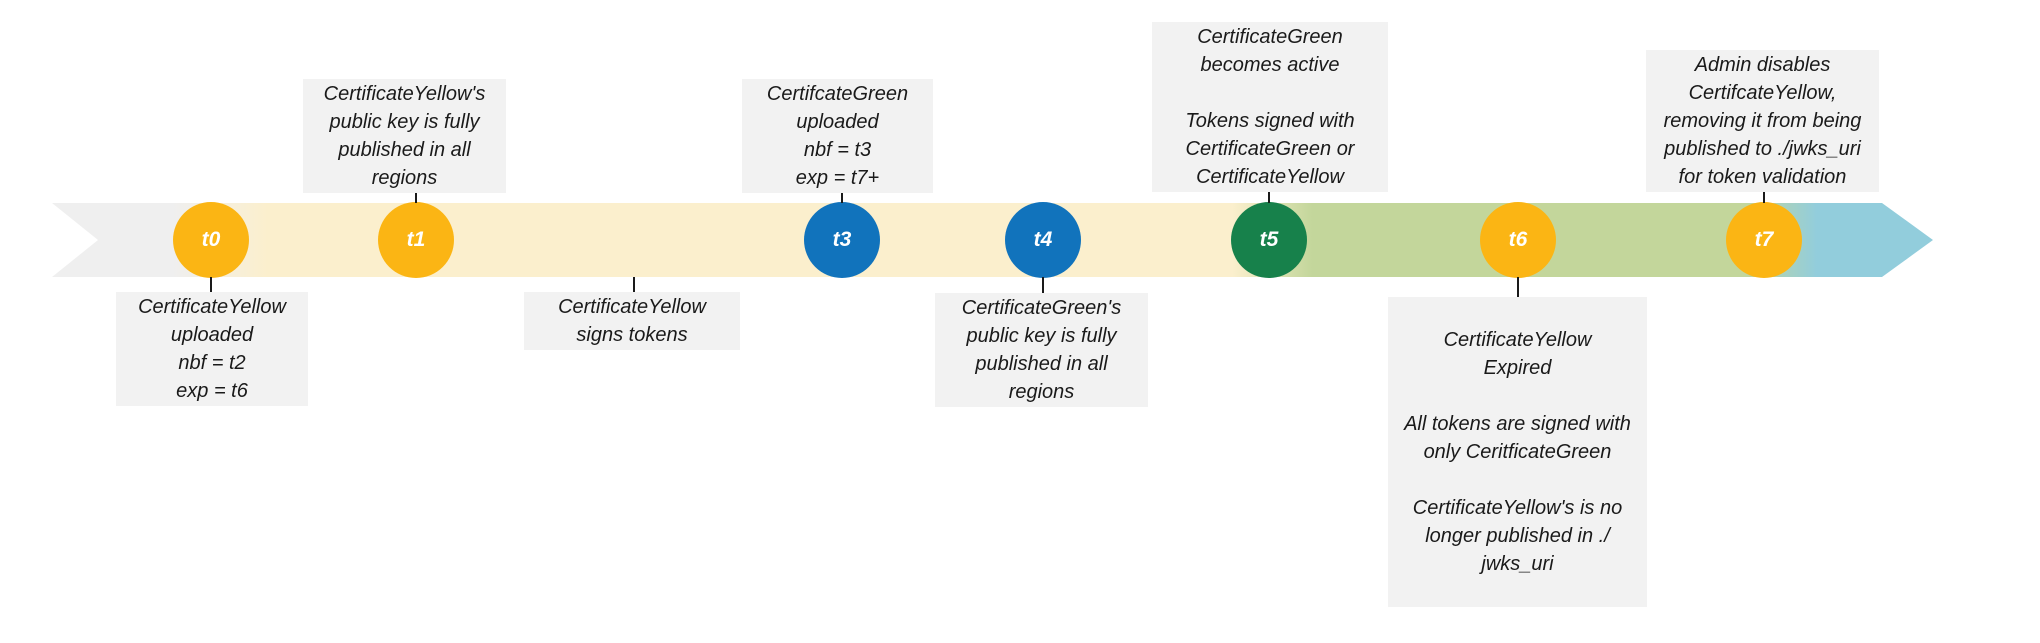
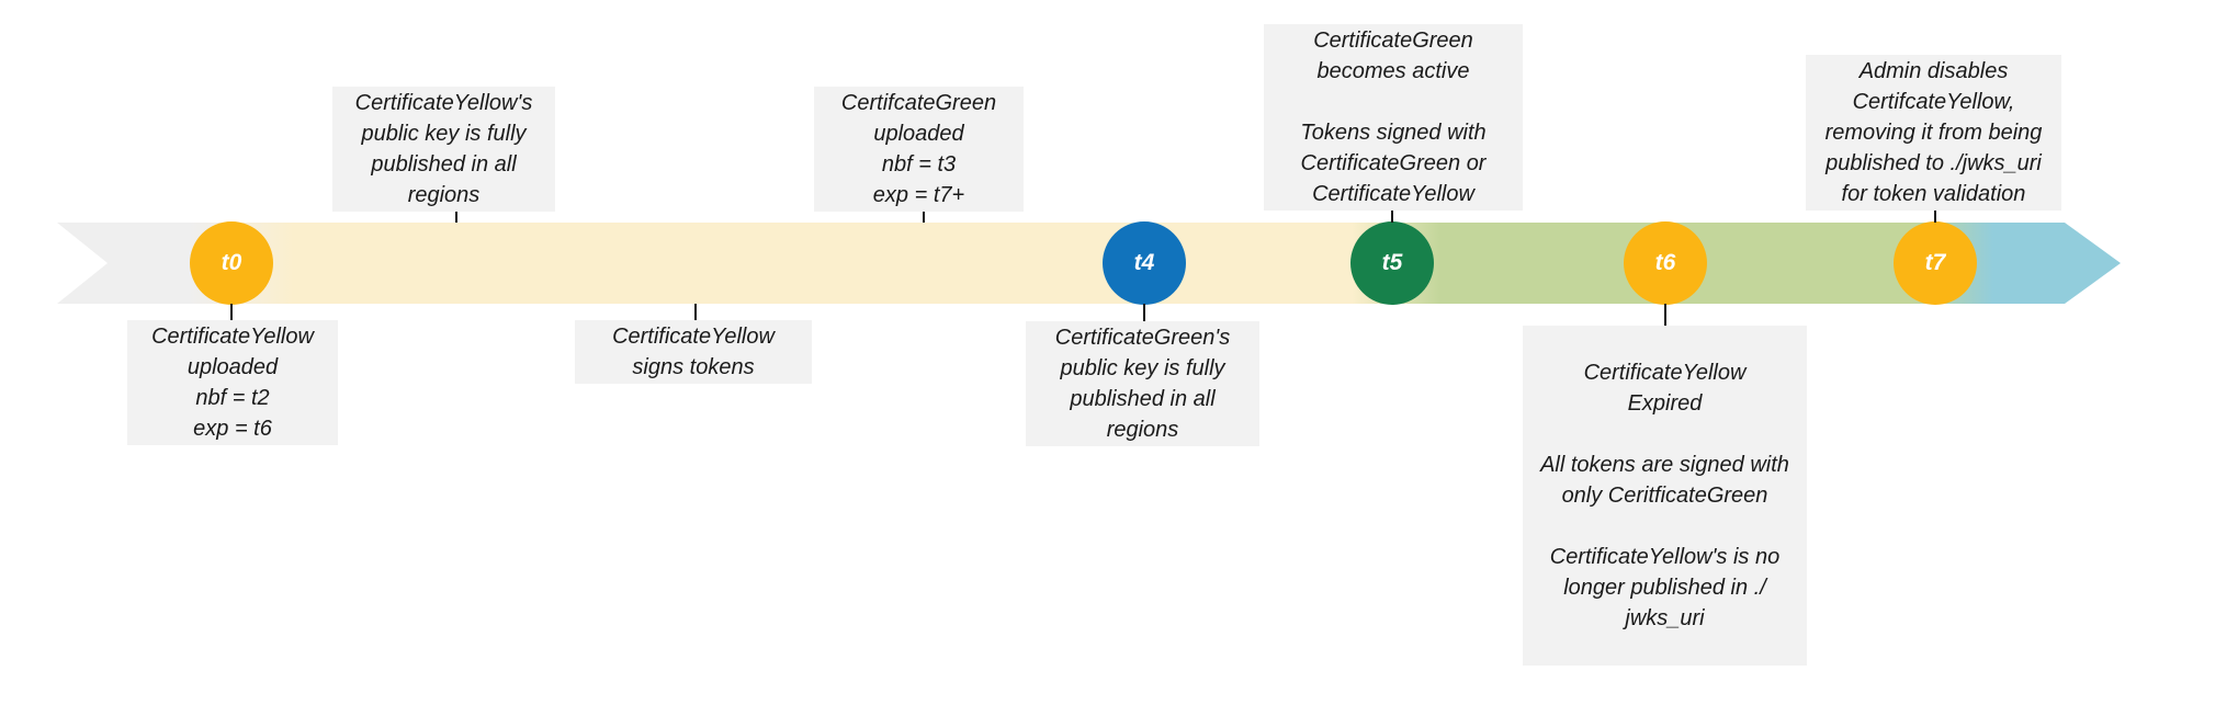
  t0
- t1
- t3
  t4
  t5
  t6
  t7
  CertificateYellow
  uploaded
  nbf = t2
  exp = t6
  CertificateYellow's
  public key is fully
  published in all
  regions
  CertificateYellow
  signs tokens
  CertifcateGreen
  uploaded
  nbf = t3
  exp = t7+
  CertificateGreen's
  public key is fully
  published in all
  regions
  CertificateGreen
  becomes active
  Tokens signed with
  CertificateGreen or
  CertificateYellow
  CertificateYellow
  Expired
  All tokens are signed with
  only CeritficateGreen
  CertificateYellow's is no
  longer published in ./
  jwks_uri
  Admin disables
  CertifcateYellow,
  removing it from being
  published to ./jwks_uri
  for token validation
